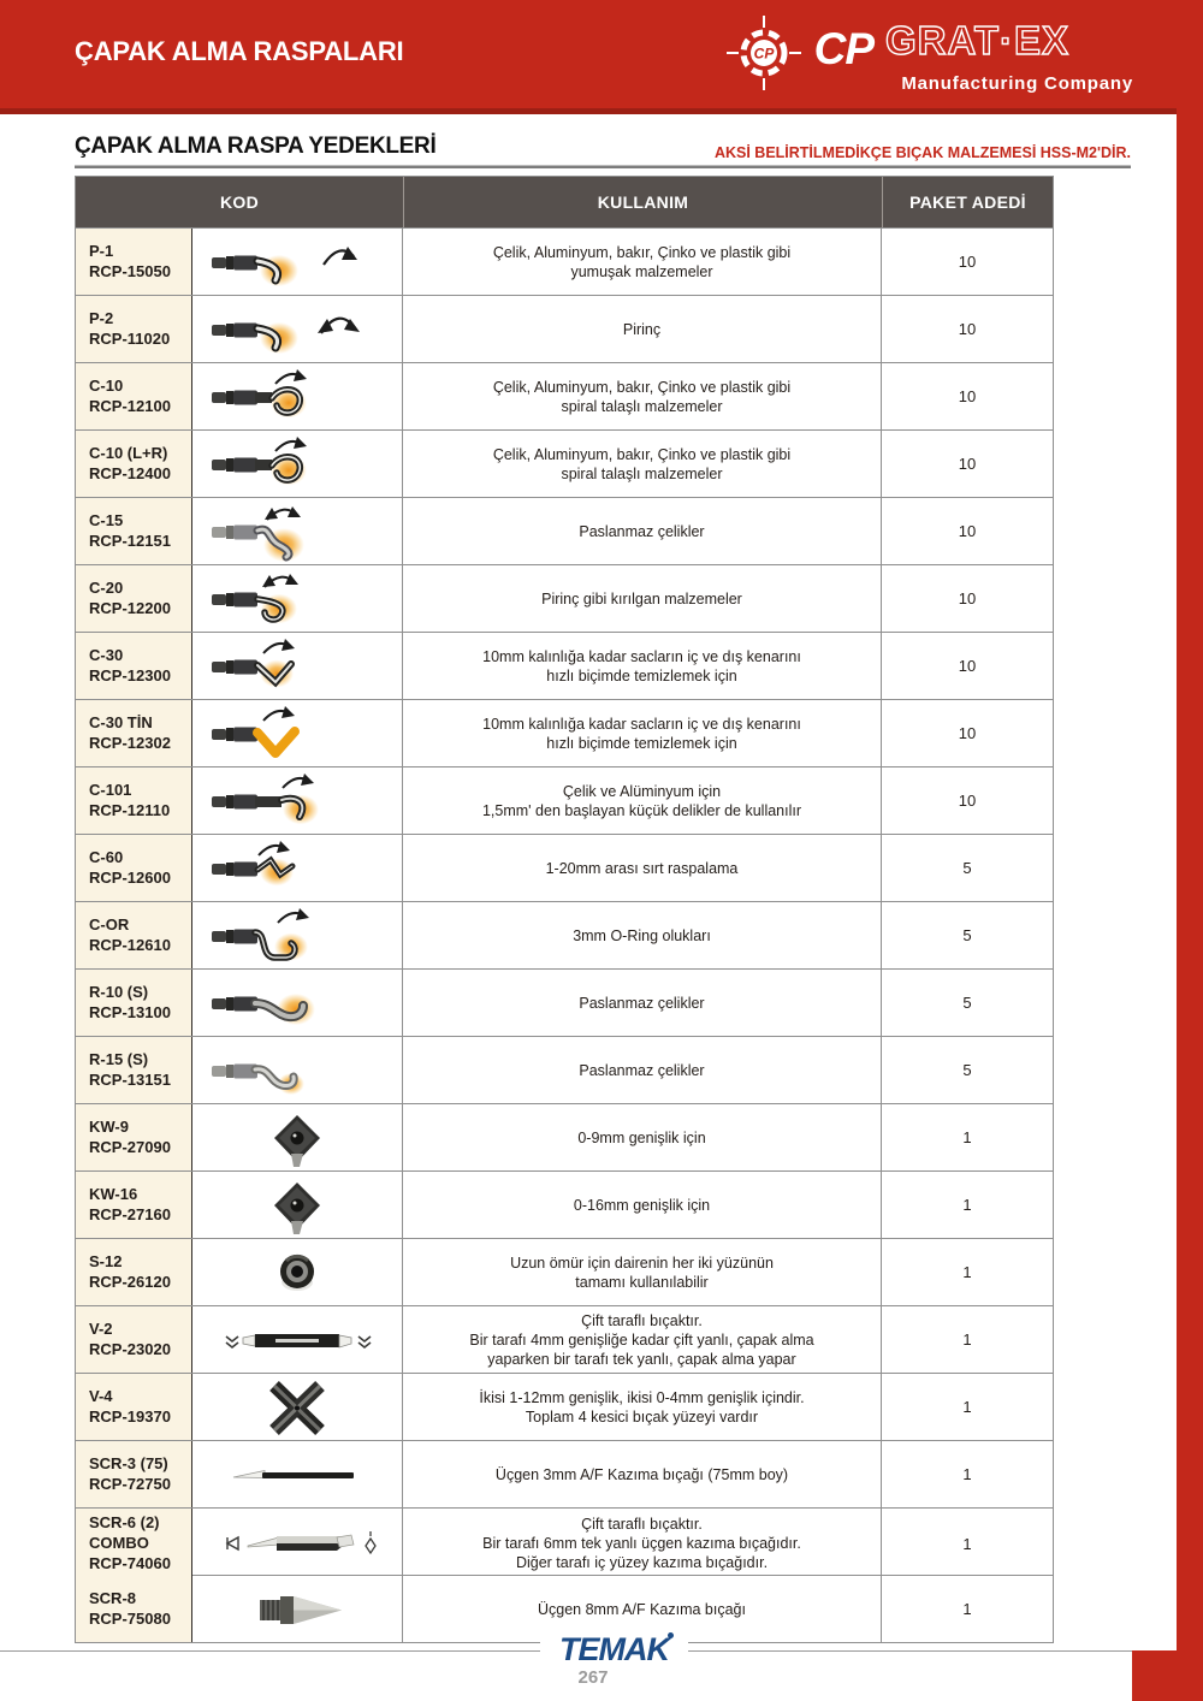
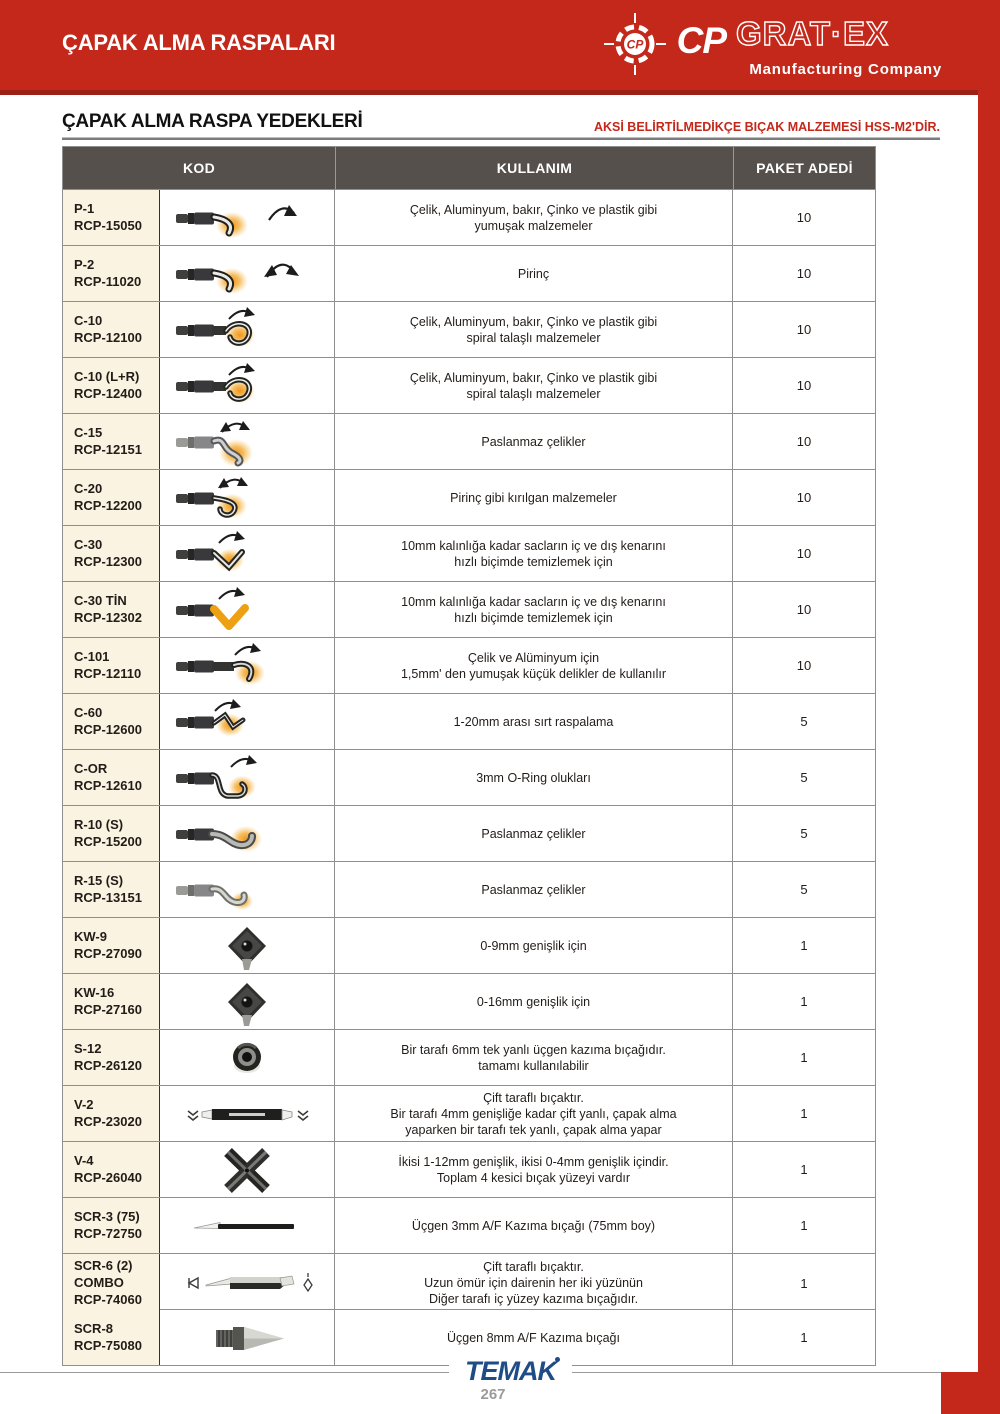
  ÇAPAK ALMA RASPALARI
  CP
  CP
  GRAT·EX
  Manufacturing Company
  ÇAPAK ALMA RASPA YEDEKLERİ
  AKSİ BELİRTİLMEDİKÇE BIÇAK MALZEMESİ HSS-M2'DİR.
  KOD
  KULLANIM
  PAKET ADEDİ
  P-1
  RCP-15050
  Çelik, Aluminyum, bakır, Çinko ve plastik gibi
  yumuşak malzemeler
  10
  P-2
  RCP-11020
  Pirinç
  10
  C-10
  RCP-12100
  Çelik, Aluminyum, bakır, Çinko ve plastik gibi
  spiral talaşlı malzemeler
  10
  C-10 (L+R)
  RCP-12400
  Çelik, Aluminyum, bakır, Çinko ve plastik gibi
  spiral talaşlı malzemeler
  10
  C-15
  RCP-12151
  Paslanmaz çelikler
  10
  C-20
  RCP-12200
  Pirinç gibi kırılgan malzemeler
  10
  C-30
  RCP-12300
  10mm kalınlığa kadar sacların iç ve dış kenarını
  hızlı biçimde temizlemek için
  10
  C-30 TİN
  RCP-12302
  10mm kalınlığa kadar sacların iç ve dış kenarını
  hızlı biçimde temizlemek için
  10
  C-101
  RCP-12110
  Çelik ve Alüminyum için
- 1,5mm' den başlayan küçük delikler de kullanılır
+ 1,5mm' den yumuşak küçük delikler de kullanılır
  10
  C-60
  RCP-12600
  1-20mm arası sırt raspalama
  5
  C-OR
  RCP-12610
  3mm O-Ring olukları
  5
  R-10 (S)
- RCP-13100
+ RCP-15200
  Paslanmaz çelikler
  5
  R-15 (S)
  RCP-13151
  Paslanmaz çelikler
  5
  KW-9
  RCP-27090
  0-9mm genişlik için
  1
  KW-16
  RCP-27160
  0-16mm genişlik için
  1
  S-12
  RCP-26120
- Uzun ömür için dairenin her iki yüzünün
+ Bir tarafı 6mm tek yanlı üçgen kazıma bıçağıdır.
  tamamı kullanılabilir
  1
  V-2
  RCP-23020
  Çift taraflı bıçaktır.
  Bir tarafı 4mm genişliğe kadar çift yanlı, çapak alma
  yaparken bir tarafı tek yanlı, çapak alma yapar
  1
  V-4
- RCP-19370
+ RCP-26040
  İkisi 1-12mm genişlik, ikisi 0-4mm genişlik içindir.
  Toplam 4 kesici bıçak yüzeyi vardır
  1
  SCR-3 (75)
  RCP-72750
  Üçgen 3mm A/F Kazıma bıçağı (75mm boy)
  1
  SCR-6 (2)
  COMBO
  RCP-74060
  Çift taraflı bıçaktır.
- Bir tarafı 6mm tek yanlı üçgen kazıma bıçağıdır.
+ Uzun ömür için dairenin her iki yüzünün
  Diğer tarafı iç yüzey kazıma bıçağıdır.
  1
  SCR-8
  RCP-75080
  Üçgen 8mm A/F Kazıma bıçağı
  1
  TEMAK
  267
